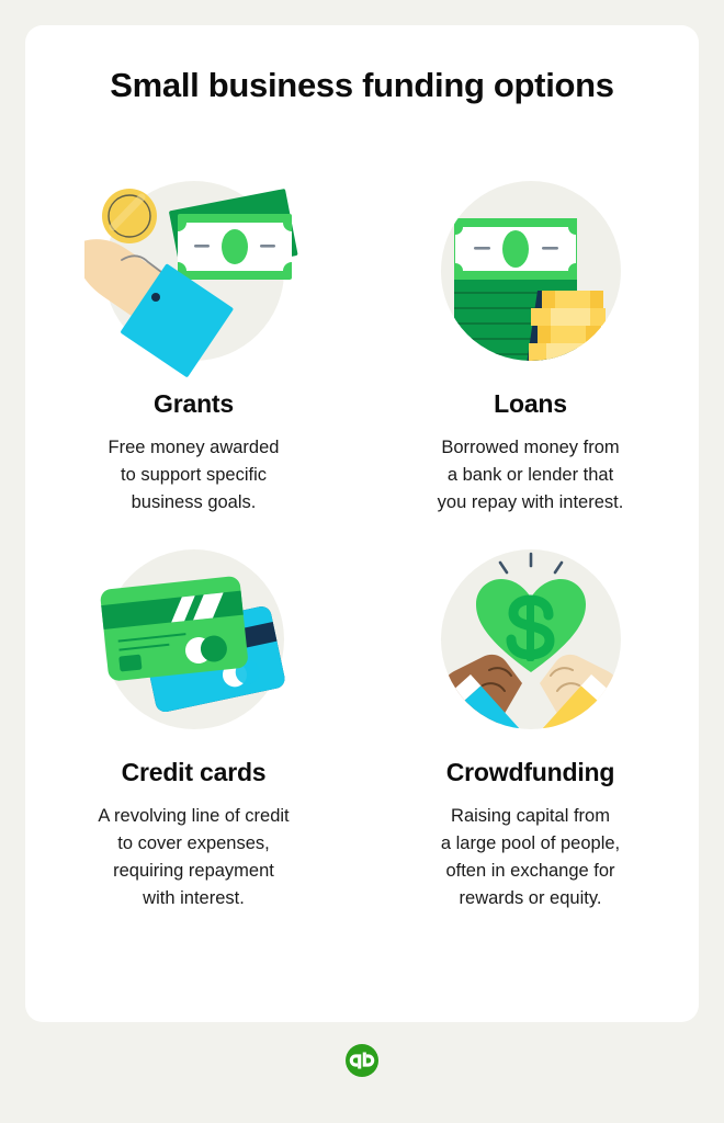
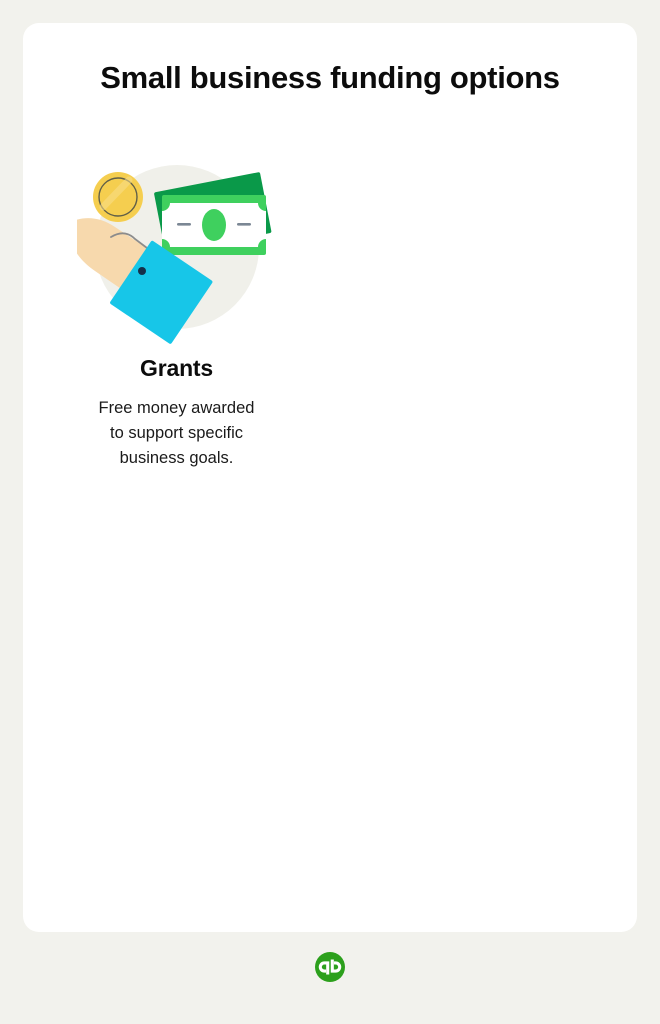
  Small business funding options
  Grants
  Free money awarded
  to support specific
  business goals.
- Loans
- Borrowed money from
- a bank or lender that
- you repay with interest.
- Credit cards
- A revolving line of credit
- to cover expenses,
- requiring repayment
- with interest.
- Crowdfunding
- Raising capital from
- a large pool of people,
- often in exchange for
- rewards or equity.
